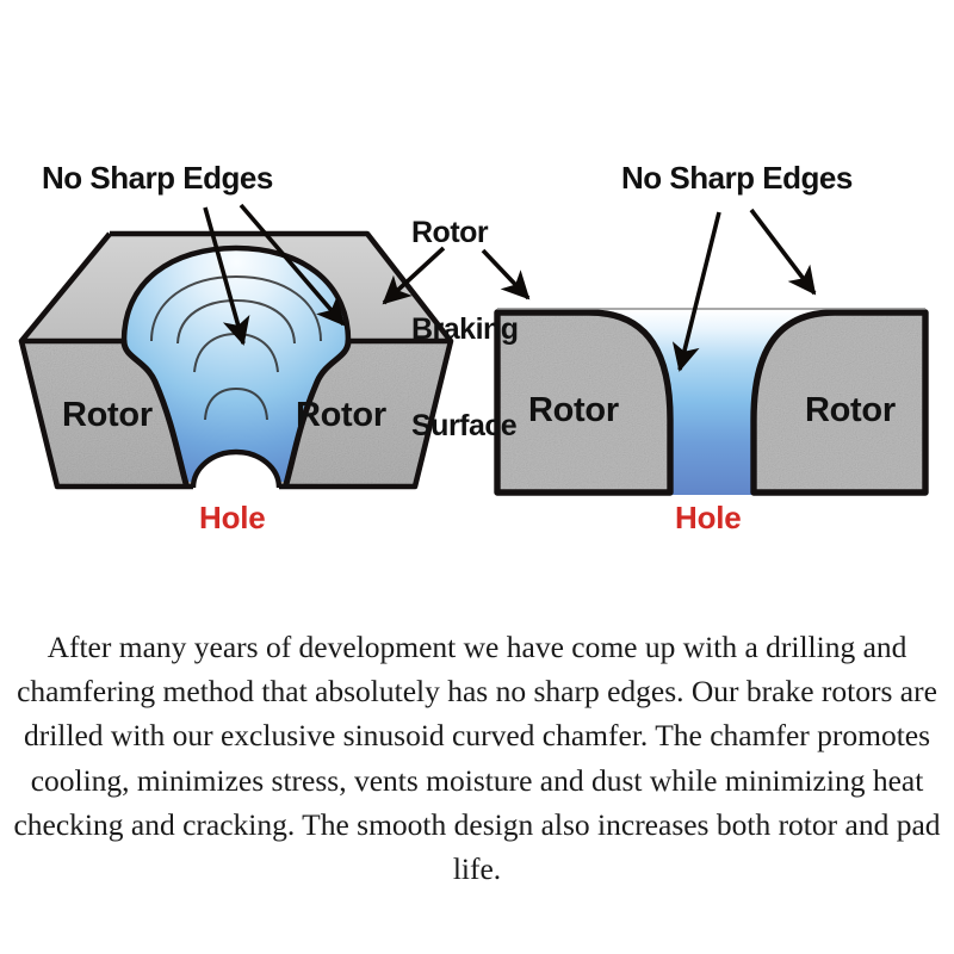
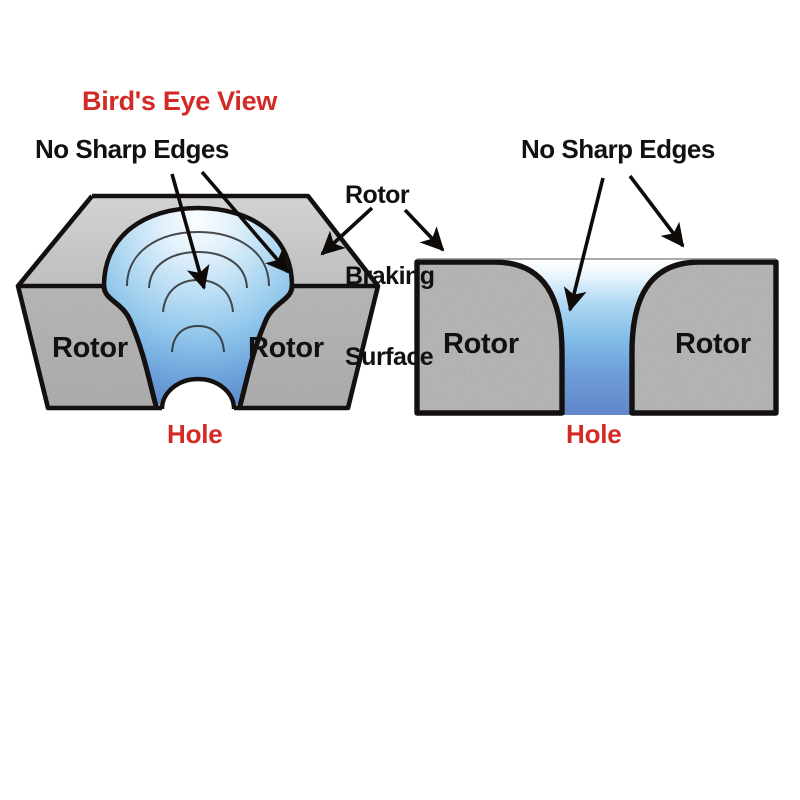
+ Bird's Eye View
  No Sharp Edges
  Rotor
  Braking
  Surface
  Rotor
  Rotor
  Hole
  No Sharp Edges
  Rotor
  Rotor
  Hole
- After many years of development we have come up with a drilling and chamfering method that absolutely has no sharp edges. Our brake rotors are drilled with our exclusive sinusoid curved chamfer. The chamfer promotes cooling, minimizes stress, vents moisture and dust while minimizing heat checking and cracking. The smooth design also increases both rotor and pad life.
